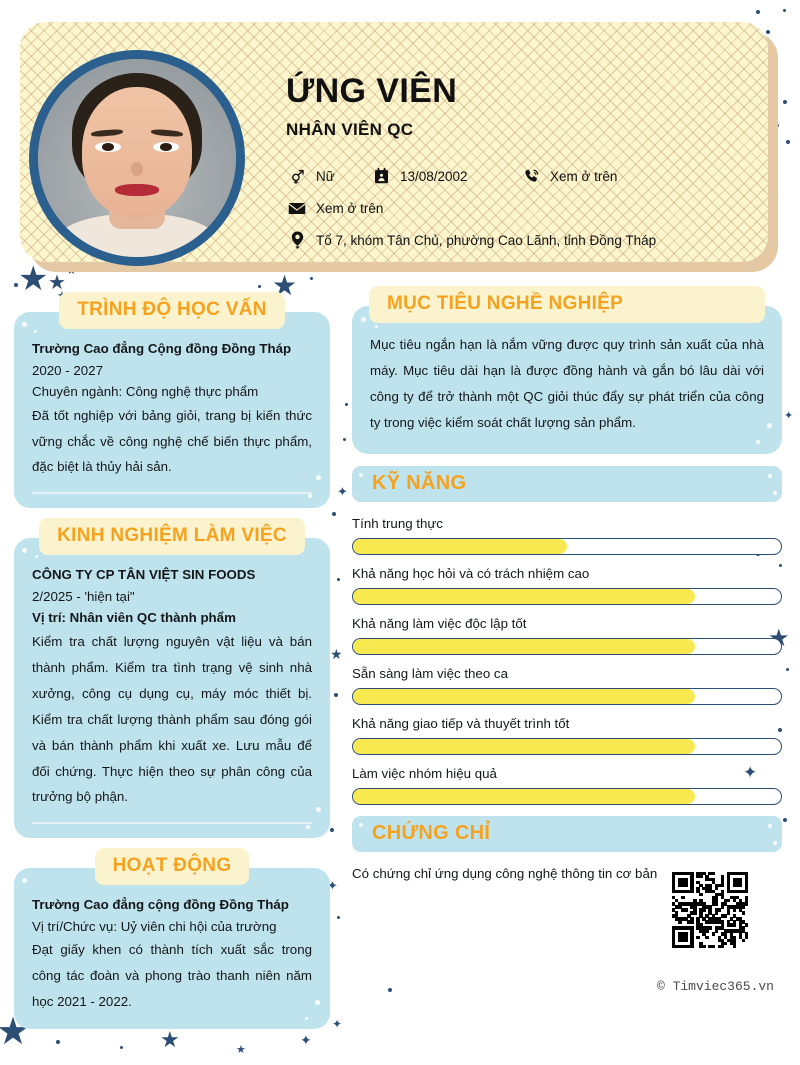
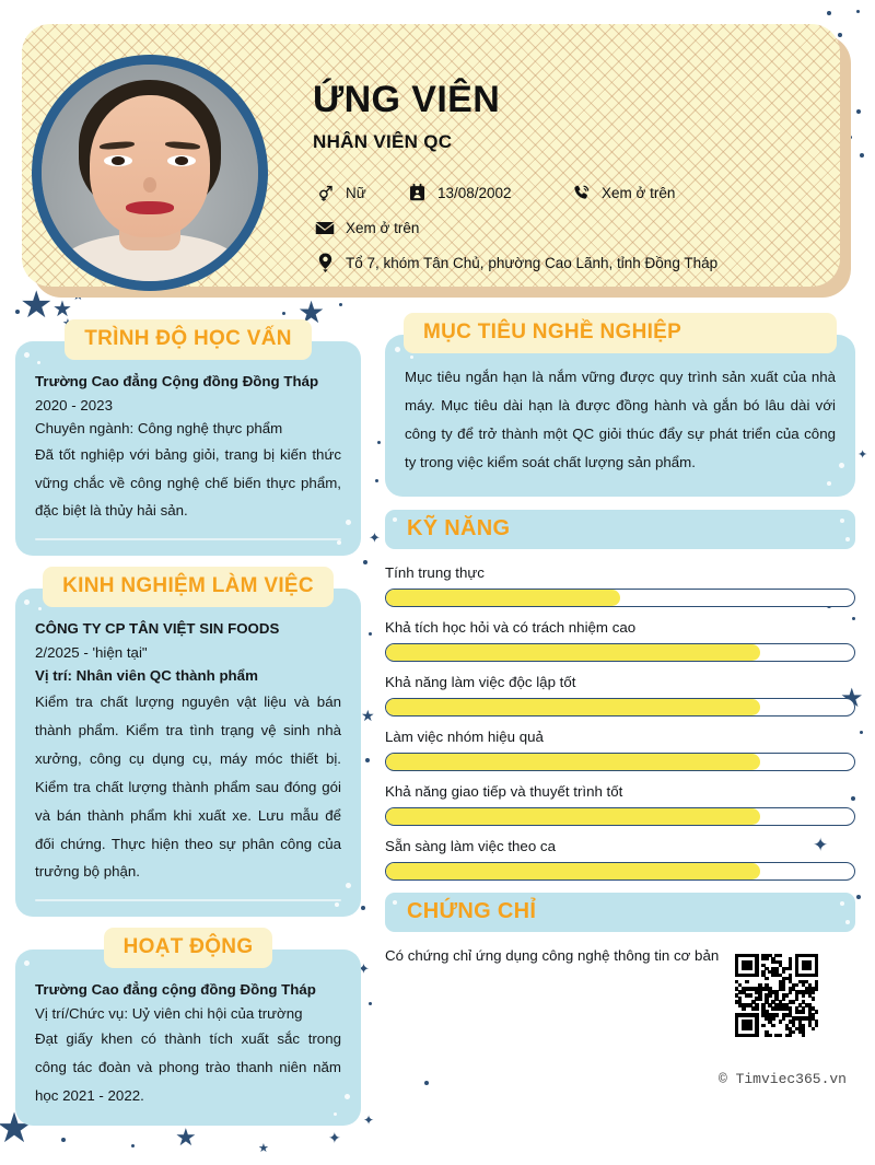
  ★
  ★
  ★
  ✦
  ✦
  ★
  ✦
  ★
  ✦
  ★
  ★
  ✦
  ★
  ✦
  ỨNG VIÊN
  NHÂN VIÊN QC
  Nữ
  13/08/2002
  Xem ở trên
  Xem ở trên
  Tổ 7, khóm Tân Chủ, phường Cao Lãnh, tỉnh Đồng Tháp
  TRÌNH ĐỘ HỌC VẤN
  Trường Cao đẳng Cộng đồng Đồng Tháp
- 2020 - 2027
+ 2020 - 2023
  Chuyên ngành: Công nghệ thực phẩm
  Đã tốt nghiệp với bảng giỏi, trang bị kiến thức vững chắc về công nghệ chế biến thực phẩm, đặc biệt là thủy hải sản.
  KINH NGHIỆM LÀM VIỆC
  CÔNG TY CP TÂN VIỆT SIN FOODS
  2/2025 - 'hiện tại"
  Vị trí: Nhân viên QC thành phẩm
  Kiểm tra chất lượng nguyên vật liệu và bán thành phẩm. Kiểm tra tình trạng vệ sinh nhà xưởng, công cụ dụng cụ, máy móc thiết bị. Kiểm tra chất lượng thành phẩm sau đóng gói và bán thành phẩm khi xuất xe. Lưu mẫu để đối chứng. Thực hiện theo sự phân công của trưởng bộ phận.
  HOẠT ĐỘNG
  Trường Cao đẳng cộng đồng Đồng Tháp
  Vị trí/Chức vụ: Uỷ viên chi hội của trường
  Đạt giấy khen có thành tích xuất sắc trong công tác đoàn và phong trào thanh niên năm học 2021 - 2022.
  MỤC TIÊU NGHỀ NGHIỆP
  Mục tiêu ngắn hạn là nắm vững được quy trình sản xuất của nhà máy. Mục tiêu dài hạn là được đồng hành và gắn bó lâu dài với công ty để trở thành một QC giỏi thúc đẩy sự phát triển của công ty trong việc kiểm soát chất lượng sản phẩm.
  KỸ NĂNG
  Tính trung thực
- Khả năng học hỏi và có trách nhiệm cao
+ Khả tích học hỏi và có trách nhiệm cao
  Khả năng làm việc độc lập tốt
- Sẵn sàng làm việc theo ca
+ Làm việc nhóm hiệu quả
  Khả năng giao tiếp và thuyết trình tốt
- Làm việc nhóm hiệu quả
+ Sẵn sàng làm việc theo ca
  CHỨNG CHỈ
  Có chứng chỉ ứng dụng công nghệ thông tin cơ bản
  © Timviec365.vn
